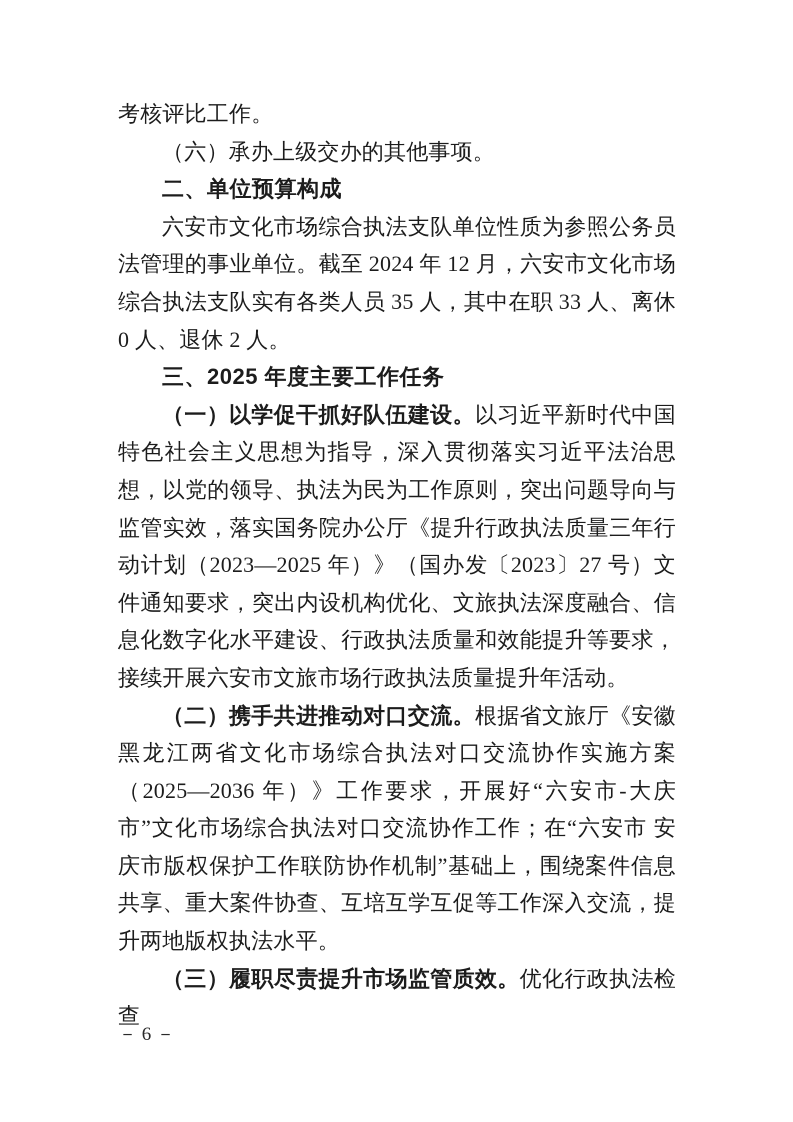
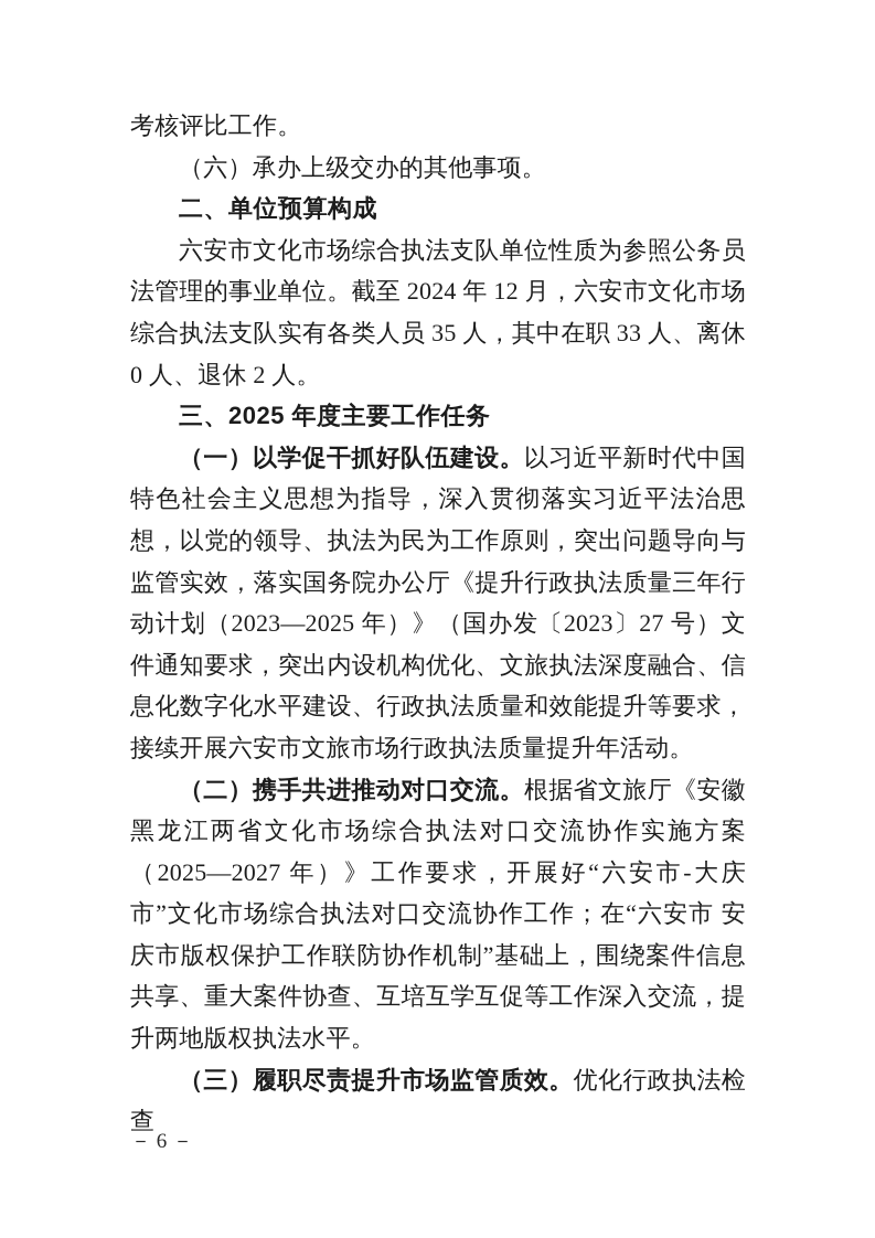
  考核评比工作。
  （六）承办上级交办的其他事项。
  二、单位预算构成
  六安市文化市场综合执法支队单位性质为参照公务员法管理的事业单位。截至 2024 年 12 月，六安市文化市场综合执法支队实有各类人员 35 人，其中在职 33 人、离休 0 人、退休 2 人。
  三、2025 年度主要工作任务
  （一）以学促干抓好队伍建设。以习近平新时代中国特色社会主义思想为指导，深入贯彻落实习近平法治思想，以党的领导、执法为民为工作原则，突出问题导向与监管实效，落实国务院办公厅《提升行政执法质量三年行动计划（2023—2025 年）》（国办发〔2023〕27 号）文件通知要求，突出内设机构优化、文旅执法深度融合、信息化数字化水平建设、行政执法质量和效能提升等要求，接续开展六安市文旅市场行政执法质量提升年活动。
- （二）携手共进推动对口交流。根据省文旅厅《安徽黑龙江两省文化市场综合执法对口交流协作实施方案（2025—2036 年）》工作要求，开展好“六安市-大庆市”文化市场综合执法对口交流协作工作；在“六安市 安庆市版权保护工作联防协作机制”基础上，围绕案件信息共享、重大案件协查、互培互学互促等工作深入交流，提升两地版权执法水平。
+ （二）携手共进推动对口交流。根据省文旅厅《安徽黑龙江两省文化市场综合执法对口交流协作实施方案（2025—2027 年）》工作要求，开展好“六安市-大庆市”文化市场综合执法对口交流协作工作；在“六安市 安庆市版权保护工作联防协作机制”基础上，围绕案件信息共享、重大案件协查、互培互学互促等工作深入交流，提升两地版权执法水平。
  （三）履职尽责提升市场监管质效。优化行政执法检查
  － 6 －
